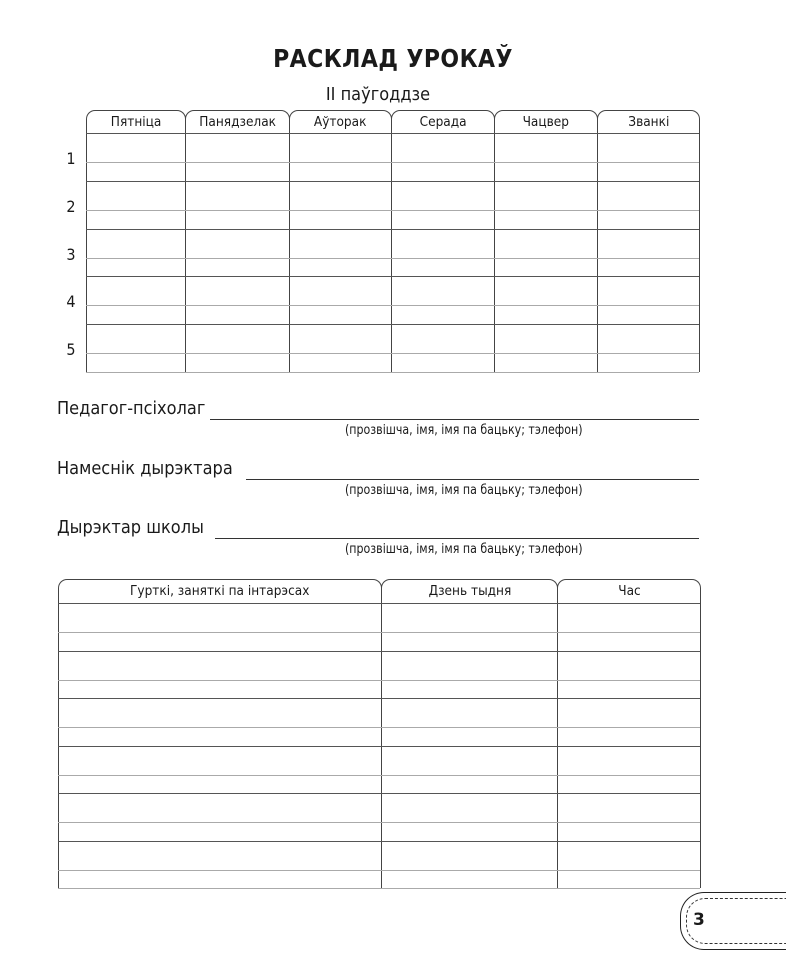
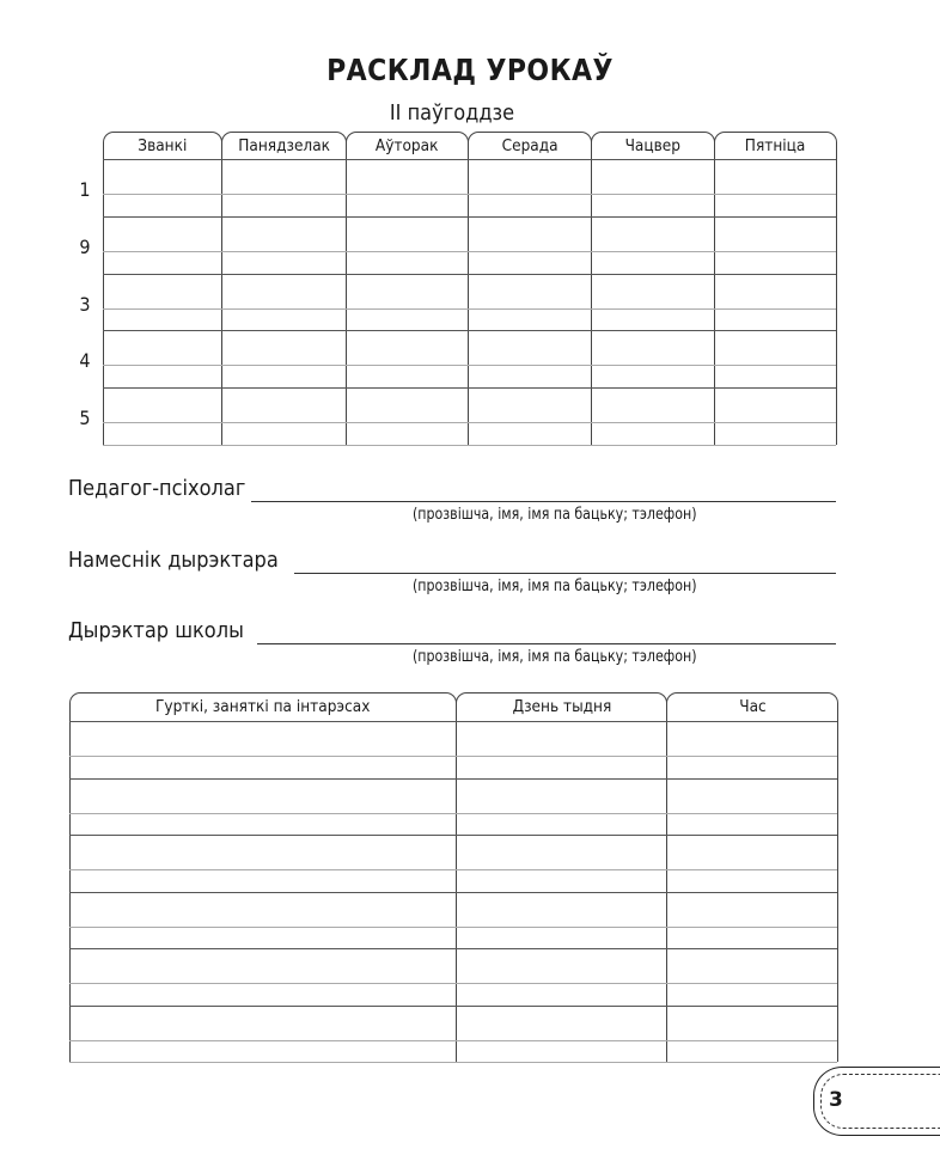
  РАСКЛАД УРОКАЎ
  II паўгоддзе
- Пятніца
+ Званкі
  Панядзелак
  Аўторак
  Серада
  Чацвер
- Званкі
+ Пятніца
  1
- 2
+ 9
  3
  4
  5
  Педагог-псіхолаг
  (прозвішча, імя, імя па бацьку; тэлефон)
  Намеснік дырэктара
  (прозвішча, імя, імя па бацьку; тэлефон)
  Дырэктар школы
  (прозвішча, імя, імя па бацьку; тэлефон)
  Гурткі, заняткі па інтарэсах
  Дзень тыдня
  Час
  3
